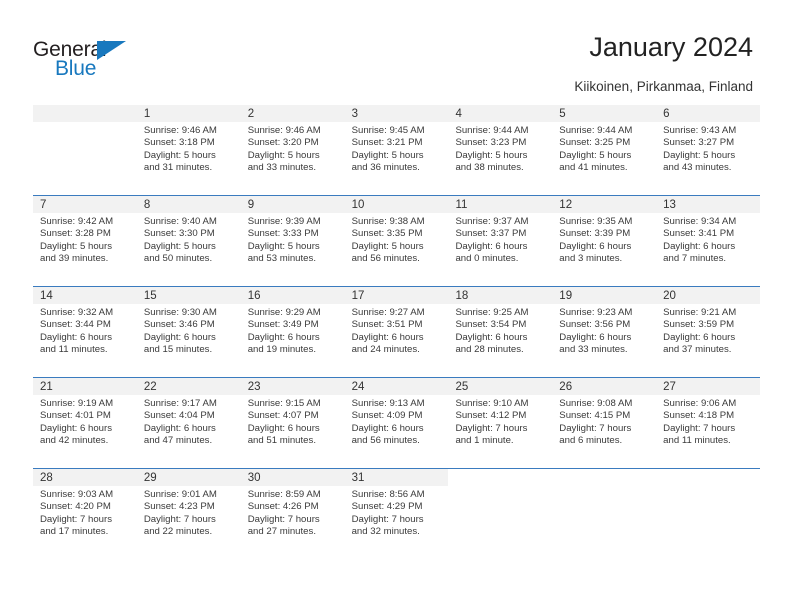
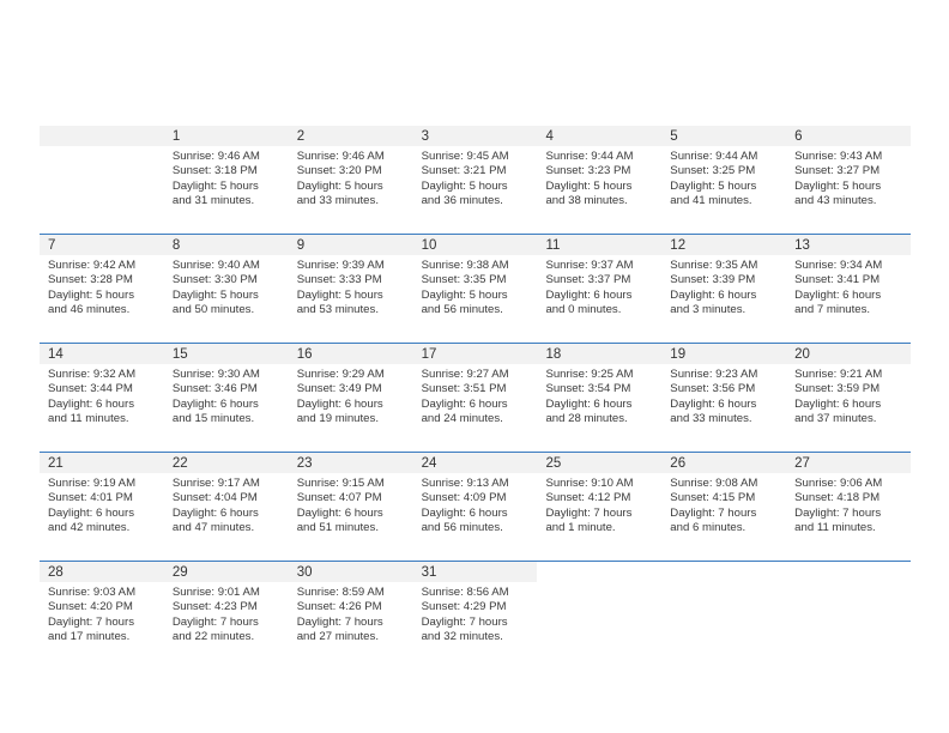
- General
- Blue
- January 2024
- Kiikoinen, Pirkanmaa, Finland
  1
  Sunrise: 9:46 AM
  Sunset: 3:18 PM
  Daylight: 5 hours
  and 31 minutes.
  2
  Sunrise: 9:46 AM
  Sunset: 3:20 PM
  Daylight: 5 hours
  and 33 minutes.
  3
  Sunrise: 9:45 AM
  Sunset: 3:21 PM
  Daylight: 5 hours
  and 36 minutes.
  4
  Sunrise: 9:44 AM
  Sunset: 3:23 PM
  Daylight: 5 hours
  and 38 minutes.
  5
  Sunrise: 9:44 AM
  Sunset: 3:25 PM
  Daylight: 5 hours
  and 41 minutes.
  6
  Sunrise: 9:43 AM
  Sunset: 3:27 PM
  Daylight: 5 hours
  and 43 minutes.
  7
  Sunrise: 9:42 AM
  Sunset: 3:28 PM
  Daylight: 5 hours
- and 39 minutes.
+ and 46 minutes.
  8
  Sunrise: 9:40 AM
  Sunset: 3:30 PM
  Daylight: 5 hours
  and 50 minutes.
  9
  Sunrise: 9:39 AM
  Sunset: 3:33 PM
  Daylight: 5 hours
  and 53 minutes.
  10
  Sunrise: 9:38 AM
  Sunset: 3:35 PM
  Daylight: 5 hours
  and 56 minutes.
  11
  Sunrise: 9:37 AM
  Sunset: 3:37 PM
  Daylight: 6 hours
  and 0 minutes.
  12
  Sunrise: 9:35 AM
  Sunset: 3:39 PM
  Daylight: 6 hours
  and 3 minutes.
  13
  Sunrise: 9:34 AM
  Sunset: 3:41 PM
  Daylight: 6 hours
  and 7 minutes.
  14
  Sunrise: 9:32 AM
  Sunset: 3:44 PM
  Daylight: 6 hours
  and 11 minutes.
  15
  Sunrise: 9:30 AM
  Sunset: 3:46 PM
  Daylight: 6 hours
  and 15 minutes.
  16
  Sunrise: 9:29 AM
  Sunset: 3:49 PM
  Daylight: 6 hours
  and 19 minutes.
  17
  Sunrise: 9:27 AM
  Sunset: 3:51 PM
  Daylight: 6 hours
  and 24 minutes.
  18
  Sunrise: 9:25 AM
  Sunset: 3:54 PM
  Daylight: 6 hours
  and 28 minutes.
  19
  Sunrise: 9:23 AM
  Sunset: 3:56 PM
  Daylight: 6 hours
  and 33 minutes.
  20
  Sunrise: 9:21 AM
  Sunset: 3:59 PM
  Daylight: 6 hours
  and 37 minutes.
  21
  Sunrise: 9:19 AM
  Sunset: 4:01 PM
  Daylight: 6 hours
  and 42 minutes.
  22
  Sunrise: 9:17 AM
  Sunset: 4:04 PM
  Daylight: 6 hours
  and 47 minutes.
  23
  Sunrise: 9:15 AM
  Sunset: 4:07 PM
  Daylight: 6 hours
  and 51 minutes.
  24
  Sunrise: 9:13 AM
  Sunset: 4:09 PM
  Daylight: 6 hours
  and 56 minutes.
  25
  Sunrise: 9:10 AM
  Sunset: 4:12 PM
  Daylight: 7 hours
  and 1 minute.
  26
  Sunrise: 9:08 AM
  Sunset: 4:15 PM
  Daylight: 7 hours
  and 6 minutes.
  27
  Sunrise: 9:06 AM
  Sunset: 4:18 PM
  Daylight: 7 hours
  and 11 minutes.
  28
  Sunrise: 9:03 AM
  Sunset: 4:20 PM
  Daylight: 7 hours
  and 17 minutes.
  29
  Sunrise: 9:01 AM
  Sunset: 4:23 PM
  Daylight: 7 hours
  and 22 minutes.
  30
  Sunrise: 8:59 AM
  Sunset: 4:26 PM
  Daylight: 7 hours
  and 27 minutes.
  31
  Sunrise: 8:56 AM
  Sunset: 4:29 PM
  Daylight: 7 hours
  and 32 minutes.
